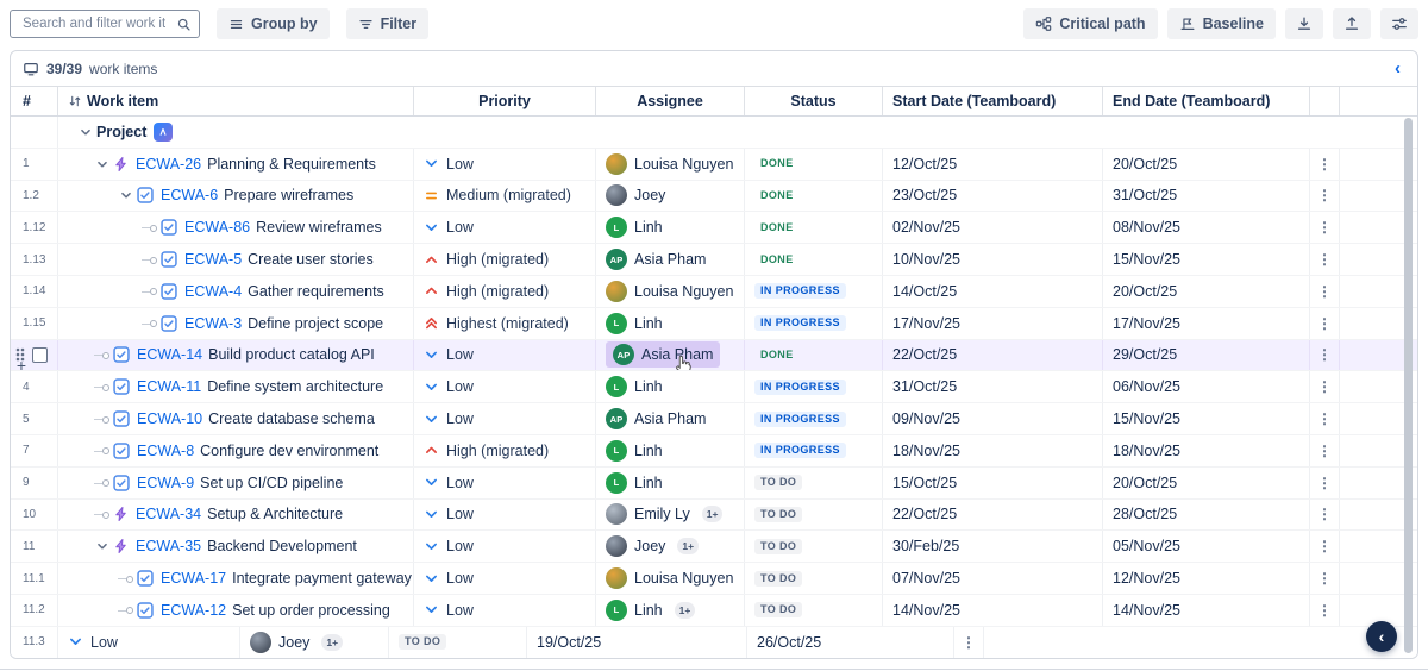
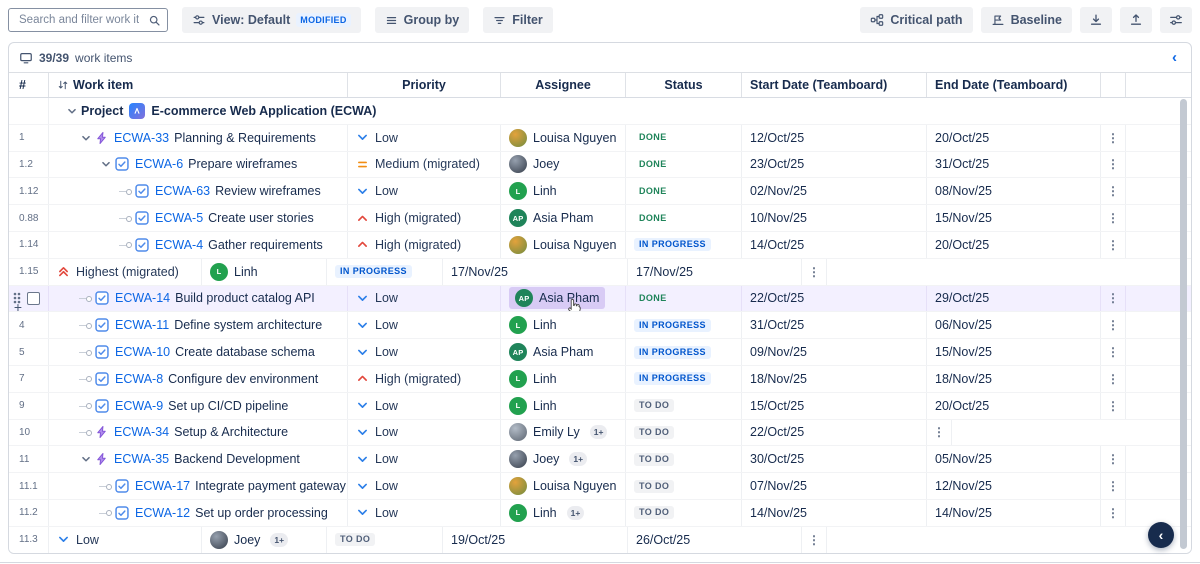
  Search and filter work it
+ View: Default
+ MODIFIED
  Group by
  Filter
  Critical path
  Baseline
  39/39
  work items
  ‹
  #
  Work item
  Priority
  Assignee
  Status
  Start Date (Teamboard)
  End Date (Teamboard)
  Project
+ E-commerce Web Application (ECWA)
  1
- ECWA-26
+ ECWA-33
  Planning & Requirements
  Low
  Louisa Nguyen
  DONE
  12/Oct/25
  20/Oct/25
  ⋮
  1.2
  ECWA-6
  Prepare wireframes
  Medium (migrated)
  Joey
  DONE
  23/Oct/25
  31/Oct/25
  ⋮
  1.12
- ECWA-86
+ ECWA-63
  Review wireframes
  Low
  L
  Linh
  DONE
  02/Nov/25
  08/Nov/25
  ⋮
- 1.13
+ 0.88
  ECWA-5
  Create user stories
  High (migrated)
  AP
  Asia Pham
  DONE
  10/Nov/25
  15/Nov/25
  ⋮
  1.14
  ECWA-4
  Gather requirements
  High (migrated)
  Louisa Nguyen
  IN PROGRESS
  14/Oct/25
  20/Oct/25
  ⋮
  1.15
- ECWA-3
- Define project scope
  Highest (migrated)
  L
  Linh
  IN PROGRESS
  17/Nov/25
  17/Nov/25
  ⋮
  ECWA-14
  Build product catalog API
  Low
  AP
  Asia Pham
  DONE
  22/Oct/25
  29/Oct/25
  ⋮
  4
  ECWA-11
  Define system architecture
  Low
  L
  Linh
  IN PROGRESS
  31/Oct/25
  06/Nov/25
  ⋮
  5
  ECWA-10
  Create database schema
  Low
  AP
  Asia Pham
  IN PROGRESS
  09/Nov/25
  15/Nov/25
  ⋮
  7
  ECWA-8
  Configure dev environment
  High (migrated)
  L
  Linh
  IN PROGRESS
  18/Nov/25
  18/Nov/25
  ⋮
  9
  ECWA-9
  Set up CI/CD pipeline
  Low
  L
  Linh
  TO DO
  15/Oct/25
  20/Oct/25
  ⋮
  10
  ECWA-34
  Setup & Architecture
  Low
  Emily Ly
  1+
  TO DO
  22/Oct/25
- 28/Oct/25
  ⋮
  11
  ECWA-35
  Backend Development
  Low
  Joey
  1+
  TO DO
- 30/Feb/25
+ 30/Oct/25
  05/Nov/25
  ⋮
  11.1
  ECWA-17
  Integrate payment gateway
  Low
  Louisa Nguyen
  TO DO
  07/Nov/25
  12/Nov/25
  ⋮
  11.2
  ECWA-12
  Set up order processing
  Low
  L
  Linh
  1+
  TO DO
  14/Nov/25
  14/Nov/25
  ⋮
  11.3
  Low
  Joey
  1+
  TO DO
  19/Oct/25
  26/Oct/25
  ⋮
  +
  ‹
